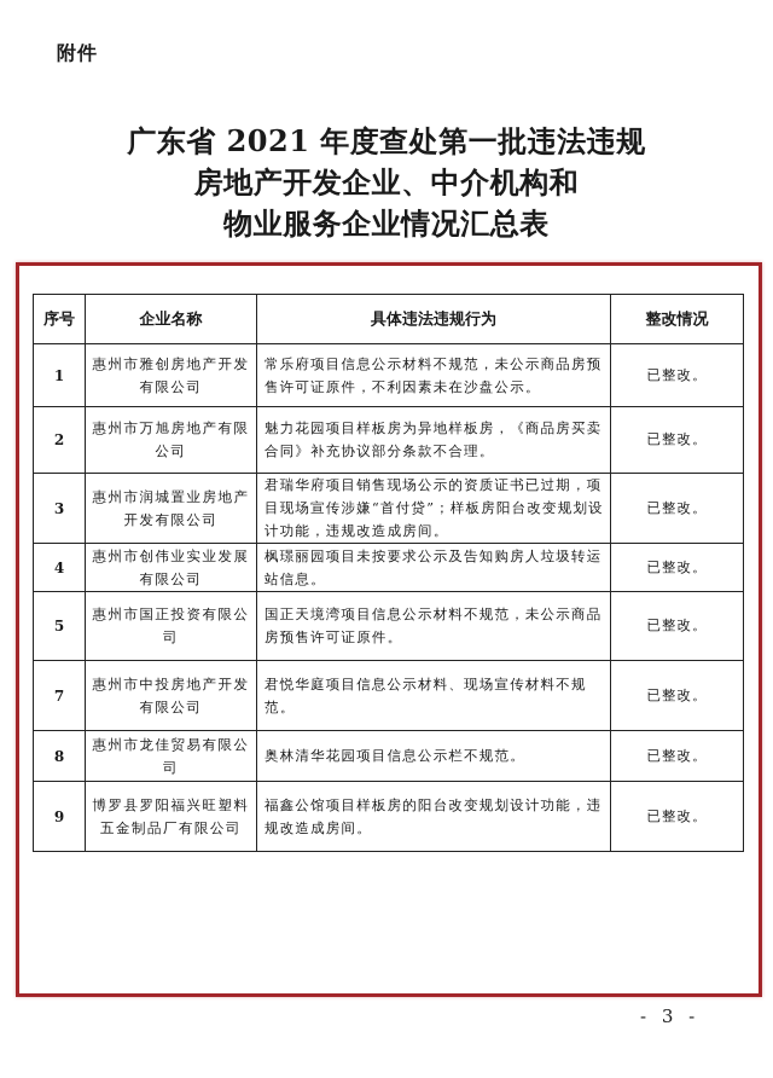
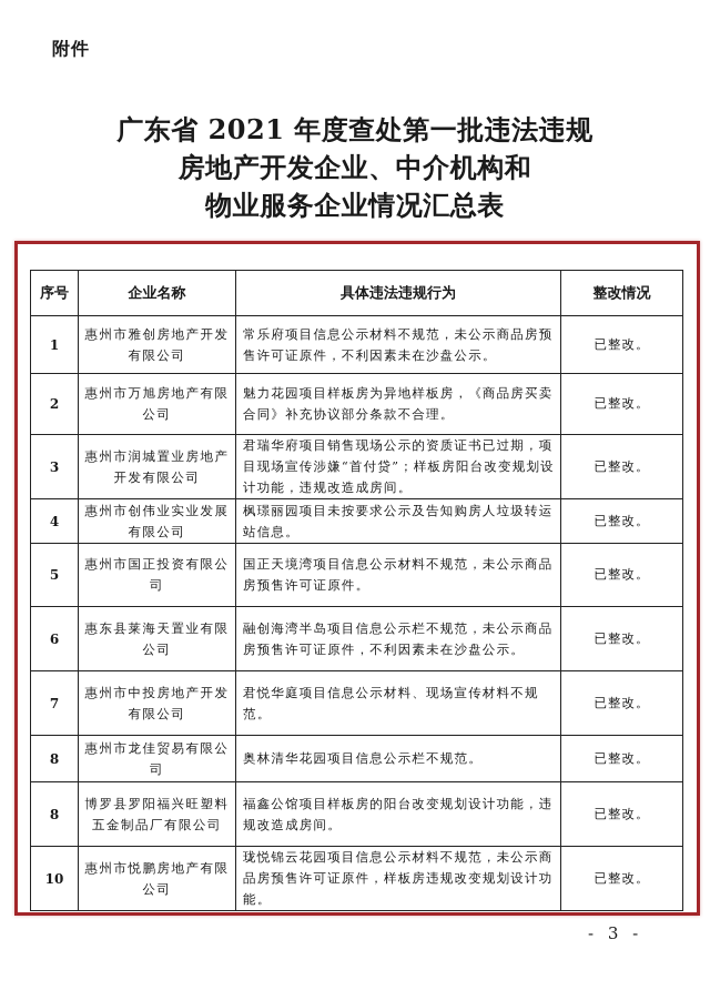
  附件
  广东省 2021 年度查处第一批违法违规
  房地产开发企业、中介机构和
  物业服务企业情况汇总表
  序号	企业名称	具体违法违规行为	整改情况
  1	惠州市雅创房地产开发有限公司	常乐府项目信息公示材料不规范，未公示商品房预售许可证原件，不利因素未在沙盘公示。	已整改。
  2	惠州市万旭房地产有限公司	魅力花园项目样板房为异地样板房，《商品房买卖合同》补充协议部分条款不合理。	已整改。
  3	惠州市润城置业房地产开发有限公司	君瑞华府项目销售现场公示的资质证书已过期，项目现场宣传涉嫌“首付贷”；样板房阳台改变规划设计功能，违规改造成房间。	已整改。
  4	惠州市创伟业实业发展有限公司	枫璟丽园项目未按要求公示及告知购房人垃圾转运站信息。	已整改。
  5	惠州市国正投资有限公司	国正天境湾项目信息公示材料不规范，未公示商品房预售许可证原件。	已整改。
+ 6	惠东县莱海天置业有限公司	融创海湾半岛项目信息公示栏不规范，未公示商品房预售许可证原件，不利因素未在沙盘公示。	已整改。
  7	惠州市中投房地产开发有限公司	君悦华庭项目信息公示材料、现场宣传材料不规范。	已整改。
  8	惠州市龙佳贸易有限公司	奥林清华花园项目信息公示栏不规范。	已整改。
- 9	博罗县罗阳福兴旺塑料五金制品厂有限公司	福鑫公馆项目样板房的阳台改变规划设计功能，违规改造成房间。	已整改。
+ 8	博罗县罗阳福兴旺塑料五金制品厂有限公司	福鑫公馆项目样板房的阳台改变规划设计功能，违规改造成房间。	已整改。
+ 10	惠州市悦鹏房地产有限公司	珑悦锦云花园项目信息公示材料不规范，未公示商品房预售许可证原件，样板房违规改变规划设计功能。	已整改。
  - 3 -
